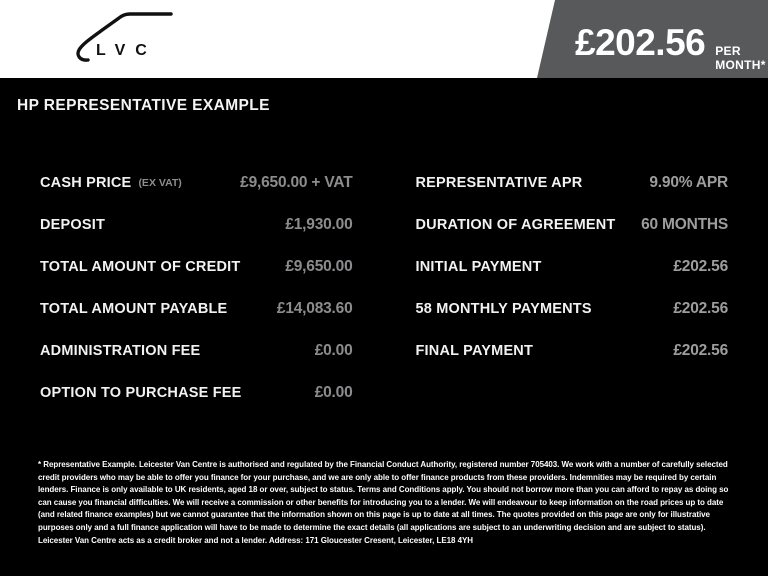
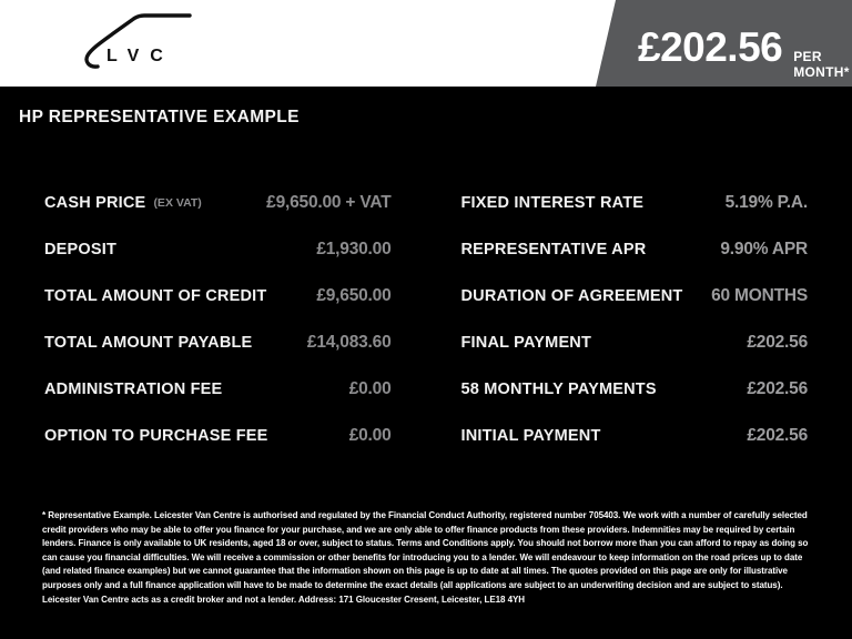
  LVC
  £202.56
  PER MONTH*
  HP REPRESENTATIVE EXAMPLE
  CASH PRICE
  (EX VAT)
  £9,650.00 + VAT
  DEPOSIT
  £1,930.00
  TOTAL AMOUNT OF CREDIT
  £9,650.00
  TOTAL AMOUNT PAYABLE
  £14,083.60
  ADMINISTRATION FEE
  £0.00
  OPTION TO PURCHASE FEE
  £0.00
+ FIXED INTEREST RATE
+ 5.19% P.A.
  REPRESENTATIVE APR
  9.90% APR
  DURATION OF AGREEMENT
  60 MONTHS
- INITIAL PAYMENT
+ FINAL PAYMENT
  £202.56
  58 MONTHLY PAYMENTS
  £202.56
- FINAL PAYMENT
+ INITIAL PAYMENT
  £202.56
  * Representative Example. Leicester Van Centre is authorised and regulated by the Financial Conduct Authority, registered number 705403. We work with a number of carefully selected credit providers who may be able to offer you finance for your purchase, and we are only able to offer finance products from these providers. Indemnities may be required by certain lenders. Finance is only available to UK residents, aged 18 or over, subject to status. Terms and Conditions apply. You should not borrow more than you can afford to repay as doing so can cause you financial difficulties. We will receive a commission or other benefits for introducing you to a lender. We will endeavour to keep information on the road prices up to date (and related finance examples) but we cannot guarantee that the information shown on this page is up to date at all times. The quotes provided on this page are only for illustrative purposes only and a full finance application will have to be made to determine the exact details (all applications are subject to an underwriting decision and are subject to status). Leicester Van Centre acts as a credit broker and not a lender. Address: 171 Gloucester Cresent, Leicester, LE18 4YH
